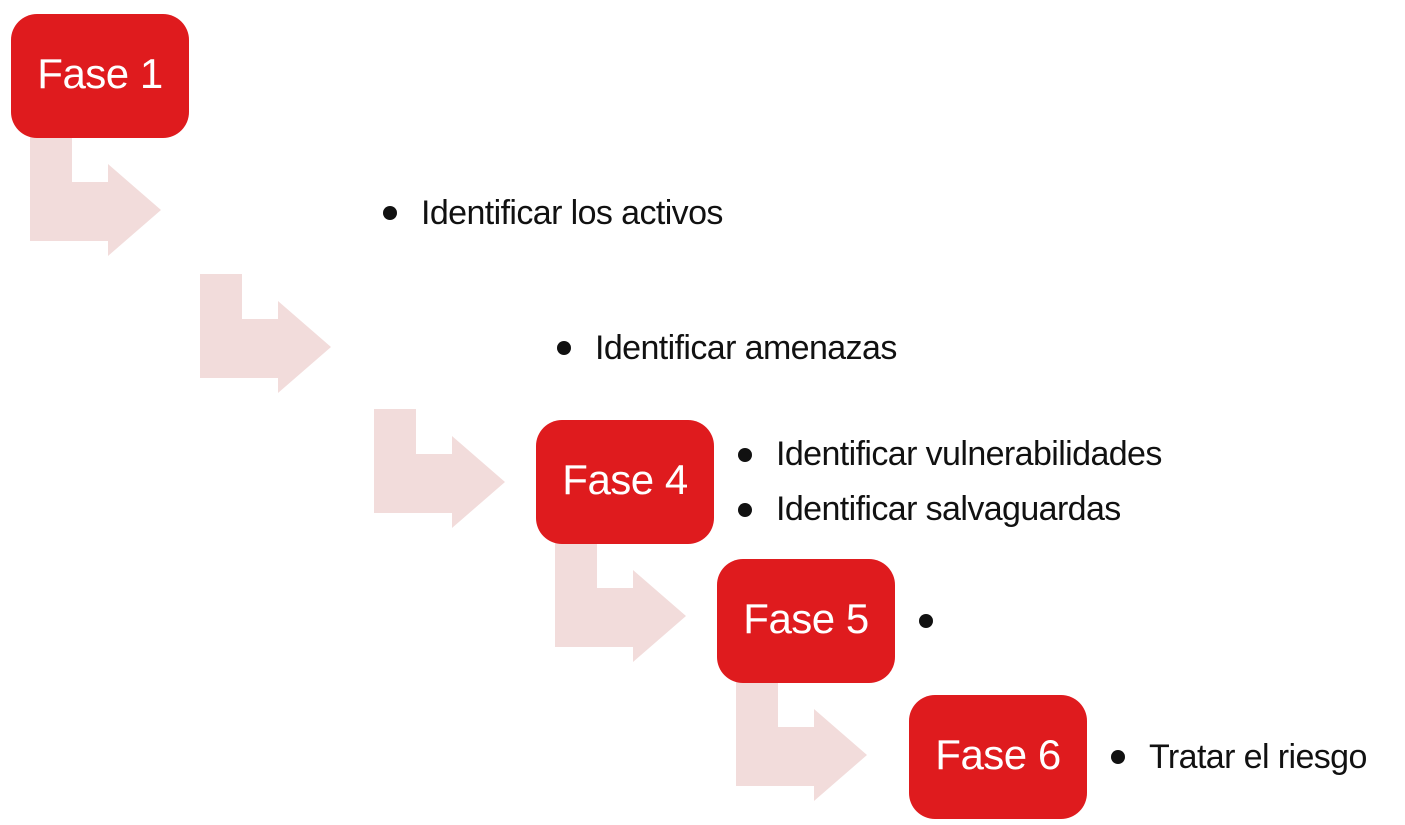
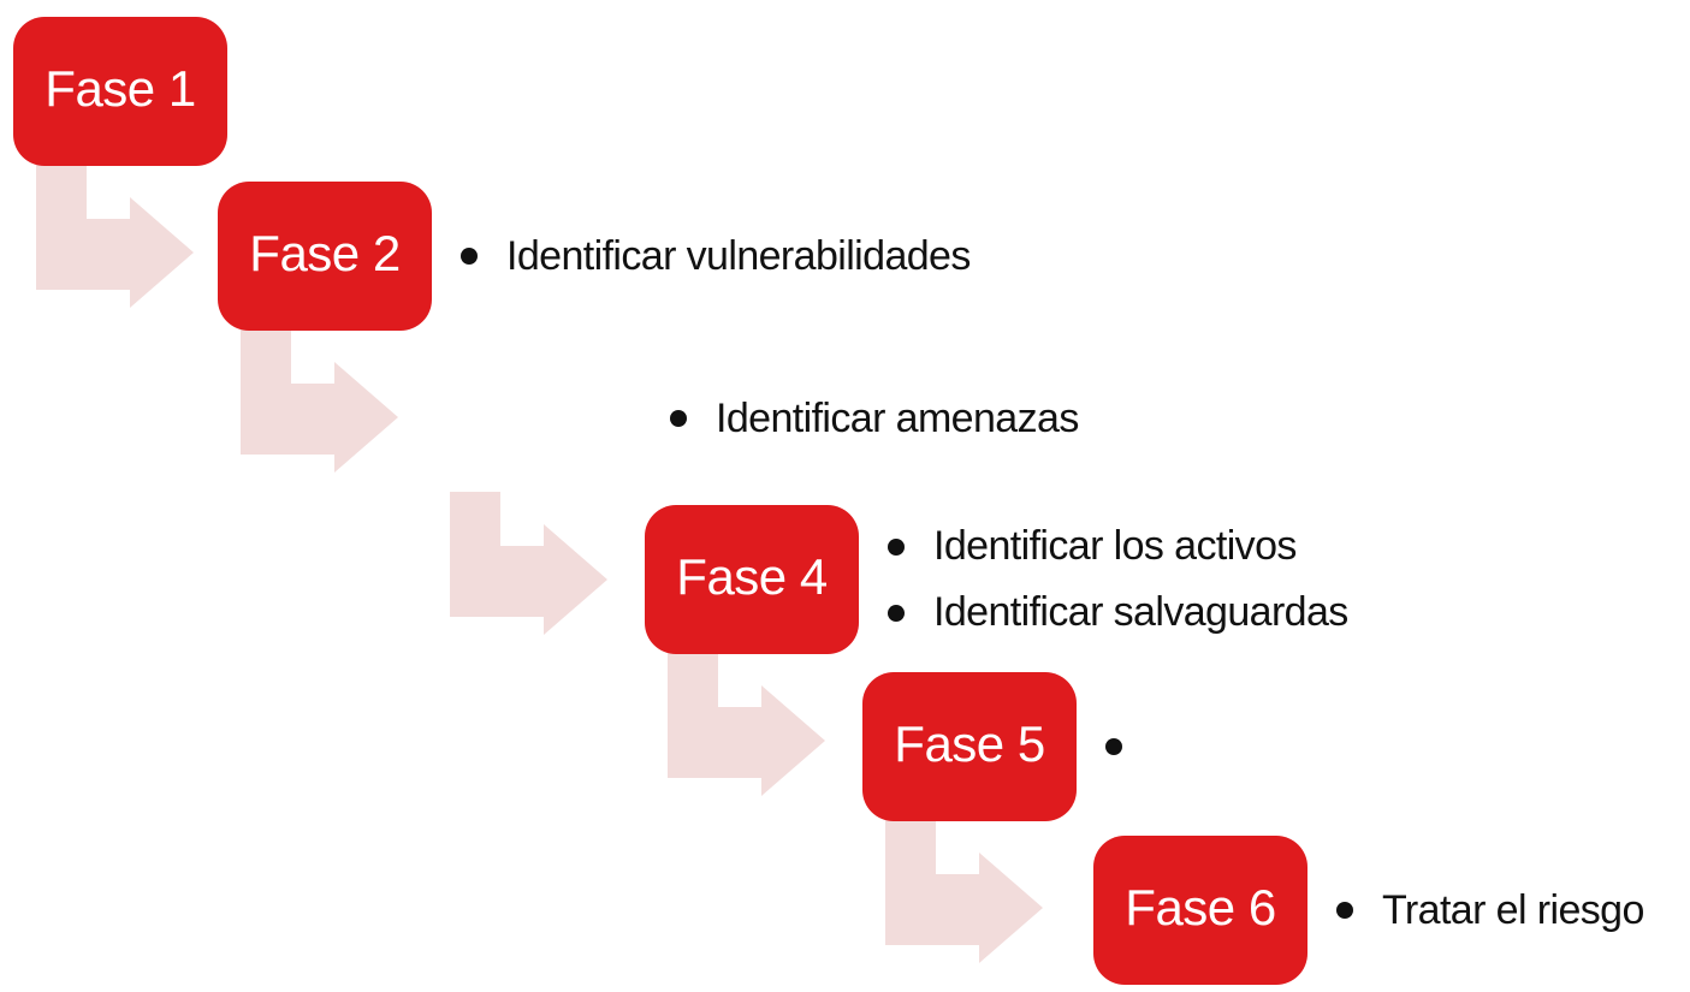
  Fase 1
+ Fase 2
- Identificar los activos
+ Identificar vulnerabilidades
  Identificar amenazas
  Fase 4
- Identificar vulnerabilidades
+ Identificar los activos
  Identificar salvaguardas
  Fase 5
  Fase 6
  Tratar el riesgo
